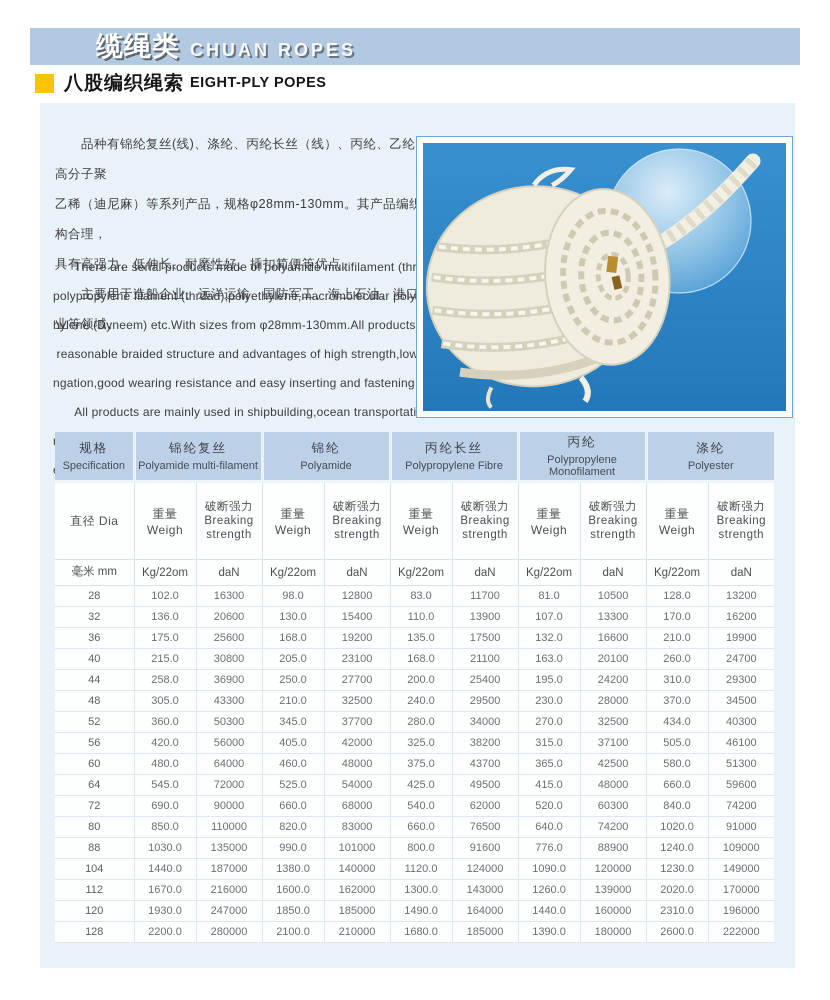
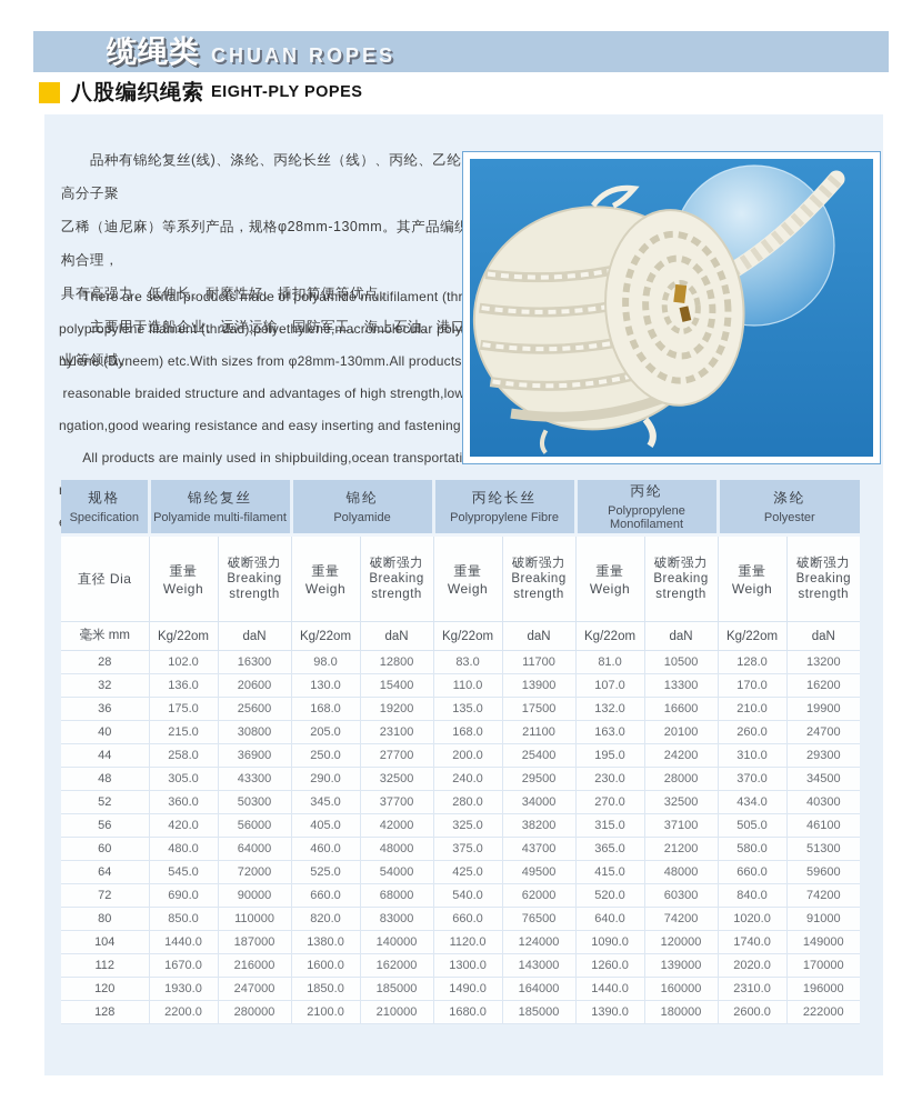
  缆绳类
  CHUAN ROPES
  八股编织绳索
  EIGHT-PLY POPES
  品种有锦纶复丝(线)、涤纶、丙纶长丝（线）、丙纶、乙纶高分子聚
  乙稀（迪尼麻）等系列产品，规格φ28mm-130mm。其产品编构合理，
  具有高强力、低伸长、耐磨性好、插扣简便等优点。
  主要用于造船企业、远洋运输、国防军工、海上石油、港口业等领域。
  There are serial products made of polyamide multifilament (thr
  polypropylene filament (thrdad),polyethylene,macromolecular poly
  hylene (Dyneem) etc.With sizes from φ28mm-130mm.All products
  reasonable braided structure and advantages of high strength,low
  ngation,good wearing resistance and easy inserting and fastening
  All products are mainly used in shipbuilding,ocean transportati
  规格Specification	锦纶复丝Polyamide multi-filament	锦纶Polyamide	丙纶长丝Polypropylene Fibre	丙纶Polypropylene Monofilament	涤纶Polyester
  直径 Dia	重量Weigh	破断强力Breakingstrength	重量Weigh	破断强力Breakingstrength	重量Weigh	破断强力Breakingstrength	重量Weigh	破断强力Breakingstrength	重量Weigh	破断强力Breakingstrength
  毫米 mm	Kg/22om	daN	Kg/22om	daN	Kg/22om	daN	Kg/22om	daN	Kg/22om	daN
  28	102.0	16300	98.0	12800	83.0	11700	81.0	10500	128.0	13200
  32	136.0	20600	130.0	15400	110.0	13900	107.0	13300	170.0	16200
  36	175.0	25600	168.0	19200	135.0	17500	132.0	16600	210.0	19900
  40	215.0	30800	205.0	23100	168.0	21100	163.0	20100	260.0	24700
  44	258.0	36900	250.0	27700	200.0	25400	195.0	24200	310.0	29300
- 48	305.0	43300	210.0	32500	240.0	29500	230.0	28000	370.0	34500
+ 48	305.0	43300	290.0	32500	240.0	29500	230.0	28000	370.0	34500
  52	360.0	50300	345.0	37700	280.0	34000	270.0	32500	434.0	40300
  56	420.0	56000	405.0	42000	325.0	38200	315.0	37100	505.0	46100
- 60	480.0	64000	460.0	48000	375.0	43700	365.0	42500	580.0	51300
+ 60	480.0	64000	460.0	48000	375.0	43700	365.0	21200	580.0	51300
  64	545.0	72000	525.0	54000	425.0	49500	415.0	48000	660.0	59600
  72	690.0	90000	660.0	68000	540.0	62000	520.0	60300	840.0	74200
  80	850.0	110000	820.0	83000	660.0	76500	640.0	74200	1020.0	91000
- 88	1030.0	135000	990.0	101000	800.0	91600	776.0	88900	1240.0	109000
- 104	1440.0	187000	1380.0	140000	1120.0	124000	1090.0	120000	1230.0	149000
+ 104	1440.0	187000	1380.0	140000	1120.0	124000	1090.0	120000	1740.0	149000
  112	1670.0	216000	1600.0	162000	1300.0	143000	1260.0	139000	2020.0	170000
  120	1930.0	247000	1850.0	185000	1490.0	164000	1440.0	160000	2310.0	196000
  128	2200.0	280000	2100.0	210000	1680.0	185000	1390.0	180000	2600.0	222000
